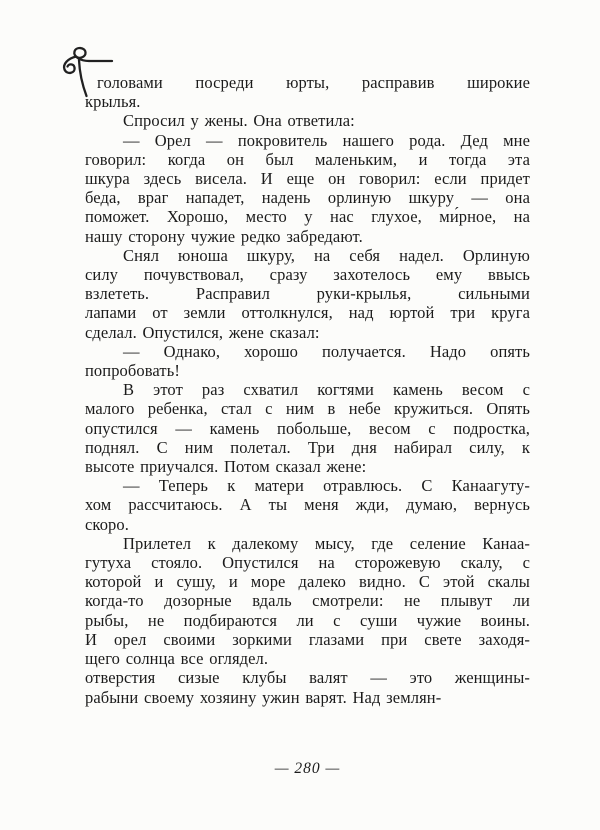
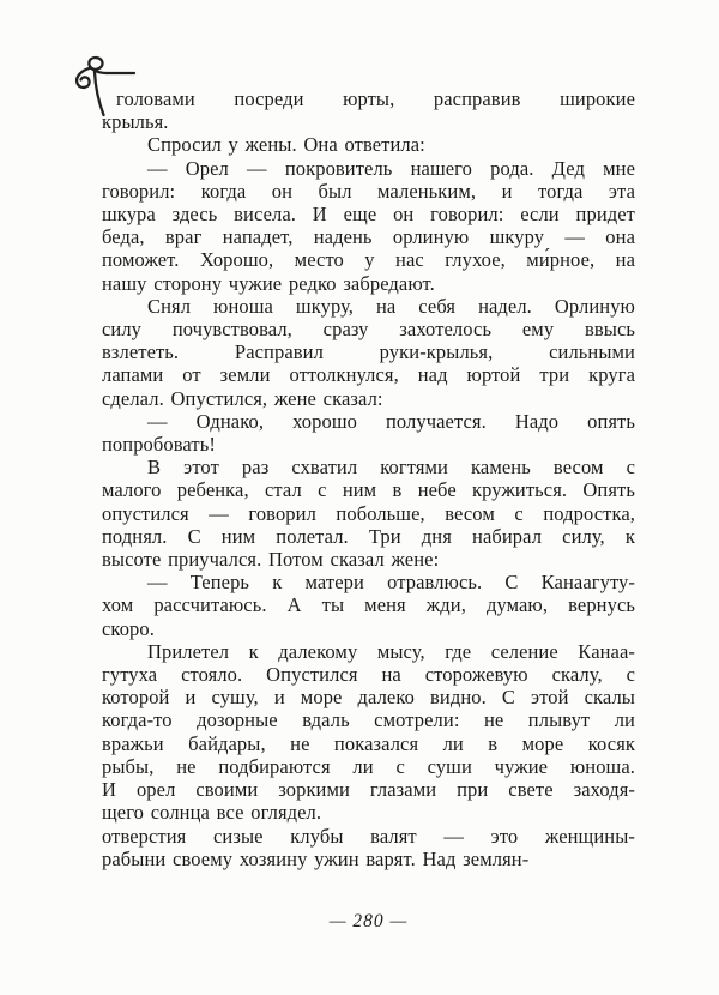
  головами посреди юрты, расправив широкие
  крылья.
  Спросил у жены. Она ответила:
  — Орел — покровитель нашего рода. Дед мне
  говорил: когда он был маленьким, и тогда эта
  шкура здесь висела. И еще он говорил: если придет
  беда, враг нападет, надень орлиную шкуру — она
  поможет. Хорошо, место у нас глухое, ми́рное, на
  нашу сторону чужие редко забредают.
  Снял юноша шкуру, на себя надел. Орлиную
  силу почувствовал, сразу захотелось ему ввысь
  взлететь. Расправил руки-крылья, сильными
  лапами от земли оттолкнулся, над юртой три круга
  сделал. Опустился, жене сказал:
  — Однако, хорошо получается. Надо опять
  попробовать!
  В этот раз схватил когтями камень весом с
  малого ребенка, стал с ним в небе кружиться. Опять
- опустился — камень побольше, весом с подростка,
+ опустился — говорил побольше, весом с подростка,
  поднял. С ним полетал. Три дня набирал силу, к
  высоте приучался. Потом сказал жене:
  — Теперь к матери отравлюсь. С Канаагуту-
  хом рассчитаюсь. А ты меня жди, думаю, вернусь
  скоро.
  Прилетел к далекому мысу, где селение Канаа-
  гутуха стояло. Опустился на сторожевую скалу, с
  которой и сушу, и море далеко видно. С этой скалы
  когда-то дозорные вдаль смотрели: не плывут ли
+ вражьи байдары, не показался ли в море косяк
- рыбы, не подбираются ли с суши чужие воины.
+ рыбы, не подбираются ли с суши чужие юноша.
  И орел своими зоркими глазами при свете заходя-
  щего солнца все оглядел.
  отверстия сизые клубы валят — это женщины-
  рабыни своему хозяину ужин варят. Над землян-
  — 280 —
